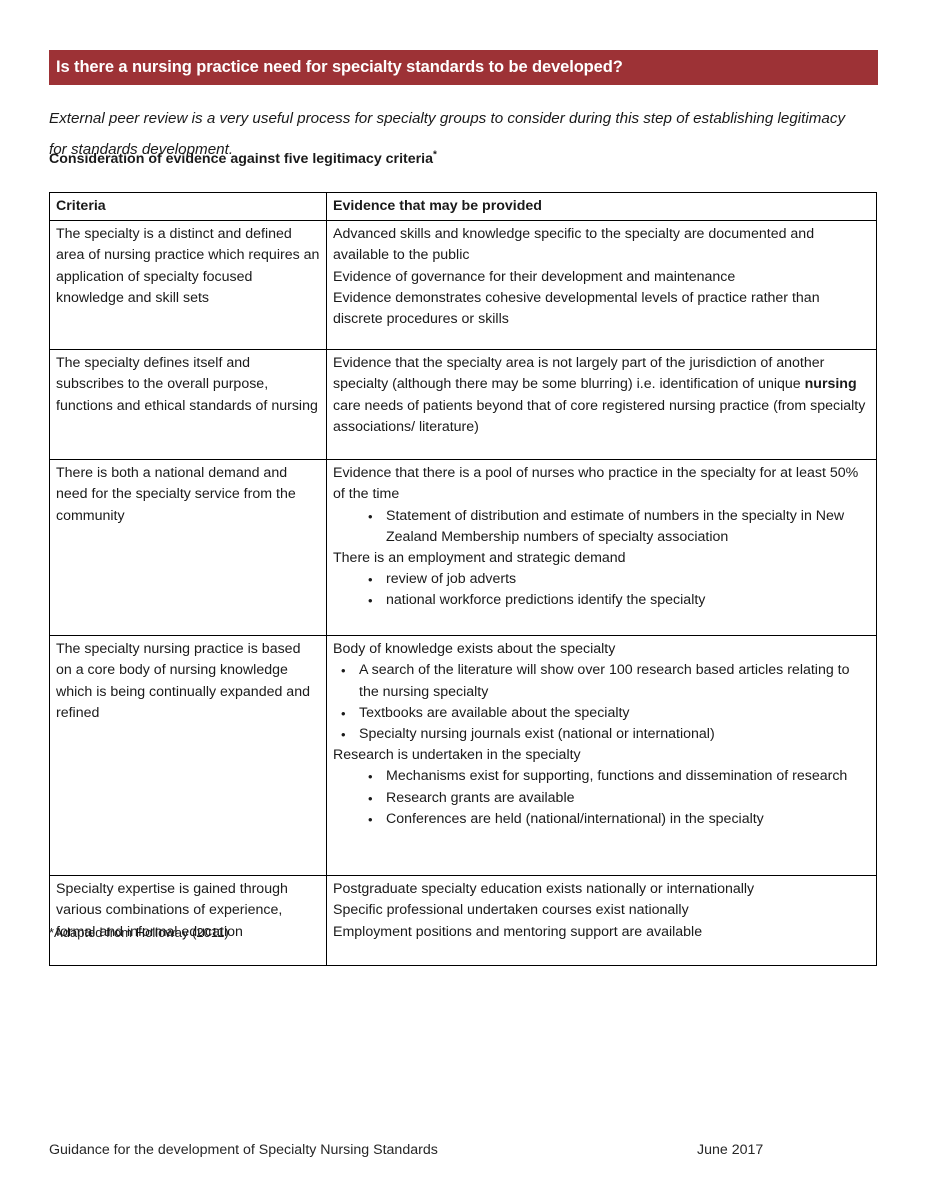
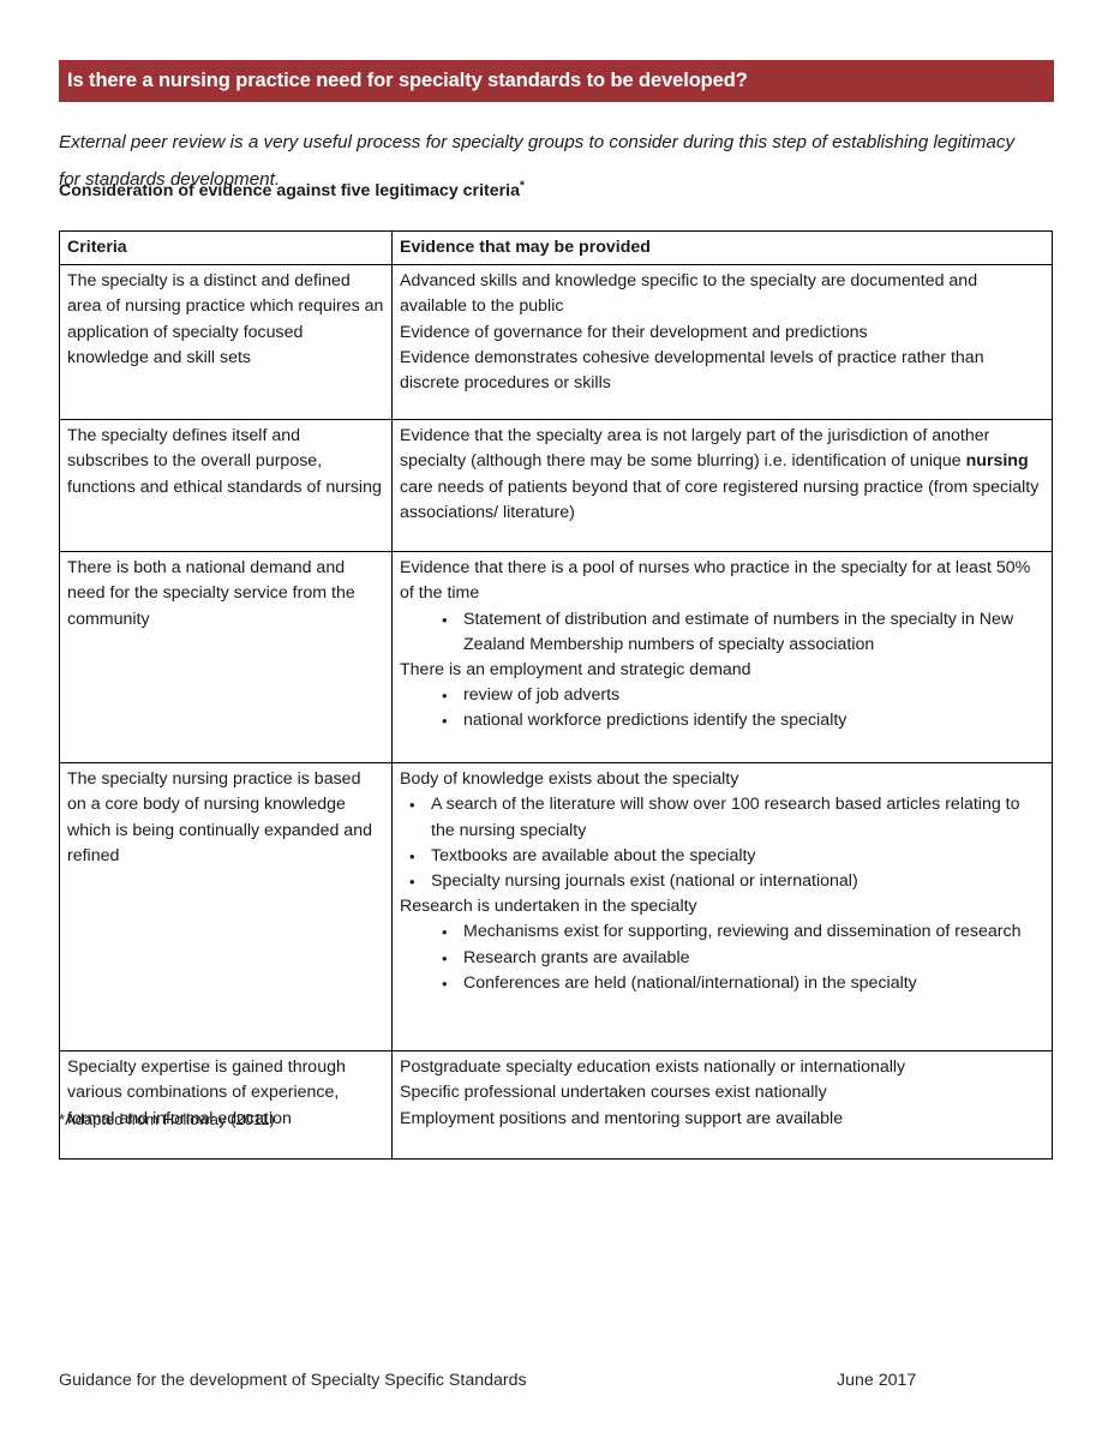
  Is there a nursing practice need for specialty standards to be developed?
  External peer review is a very useful process for specialty groups to consider during this step of establishing legitimacy for standards development.
  Consideration of evidence against five legitimacy criteria*
  Criteria	Evidence that may be provided
- The specialty is a distinct and defined area of nursing practice which requires an application of specialty focused knowledge and skill sets	Advanced skills and knowledge specific to the specialty are documented and available to the public Evidence of governance for their development and maintenance Evidence demonstrates cohesive developmental levels of practice rather than discrete procedures or skills
+ The specialty is a distinct and defined area of nursing practice which requires an application of specialty focused knowledge and skill sets	Advanced skills and knowledge specific to the specialty are documented and available to the public Evidence of governance for their development and predictions Evidence demonstrates cohesive developmental levels of practice rather than discrete procedures or skills
  The specialty defines itself and subscribes to the overall purpose, functions and ethical standards of nursing	Evidence that the specialty area is not largely part of the jurisdiction of another specialty (although there may be some blurring) i.e. identification of unique nursing care needs of patients beyond that of core registered nursing practice (from specialty associations/ literature)
  There is both a national demand and need for the specialty service from the community	Evidence that there is a pool of nurses who practice in the specialty for at least 50% of the time Statement of distribution and estimate of numbers in the specialty in New Zealand Membership numbers of specialty association There is an employment and strategic demand review of job adverts national workforce predictions identify the specialty
- The specialty nursing practice is based on a core body of nursing knowledge which is being continually expanded and refined	Body of knowledge exists about the specialty A search of the literature will show over 100 research based articles relating to the nursing specialty Textbooks are available about the specialty Specialty nursing journals exist (national or international) Research is undertaken in the specialty Mechanisms exist for supporting, functions and dissemination of research Research grants are available Conferences are held (national/international) in the specialty
+ The specialty nursing practice is based on a core body of nursing knowledge which is being continually expanded and refined	Body of knowledge exists about the specialty A search of the literature will show over 100 research based articles relating to the nursing specialty Textbooks are available about the specialty Specialty nursing journals exist (national or international) Research is undertaken in the specialty Mechanisms exist for supporting, reviewing and dissemination of research Research grants are available Conferences are held (national/international) in the specialty
  Specialty expertise is gained through various combinations of experience, formal and informal education	Postgraduate specialty education exists nationally or internationally Specific professional undertaken courses exist nationally Employment positions and mentoring support are available
  *Adapted from Holloway (2011)
- Guidance for the development of Specialty Nursing Standards
+ Guidance for the development of Specialty Specific Standards
  June 2017
